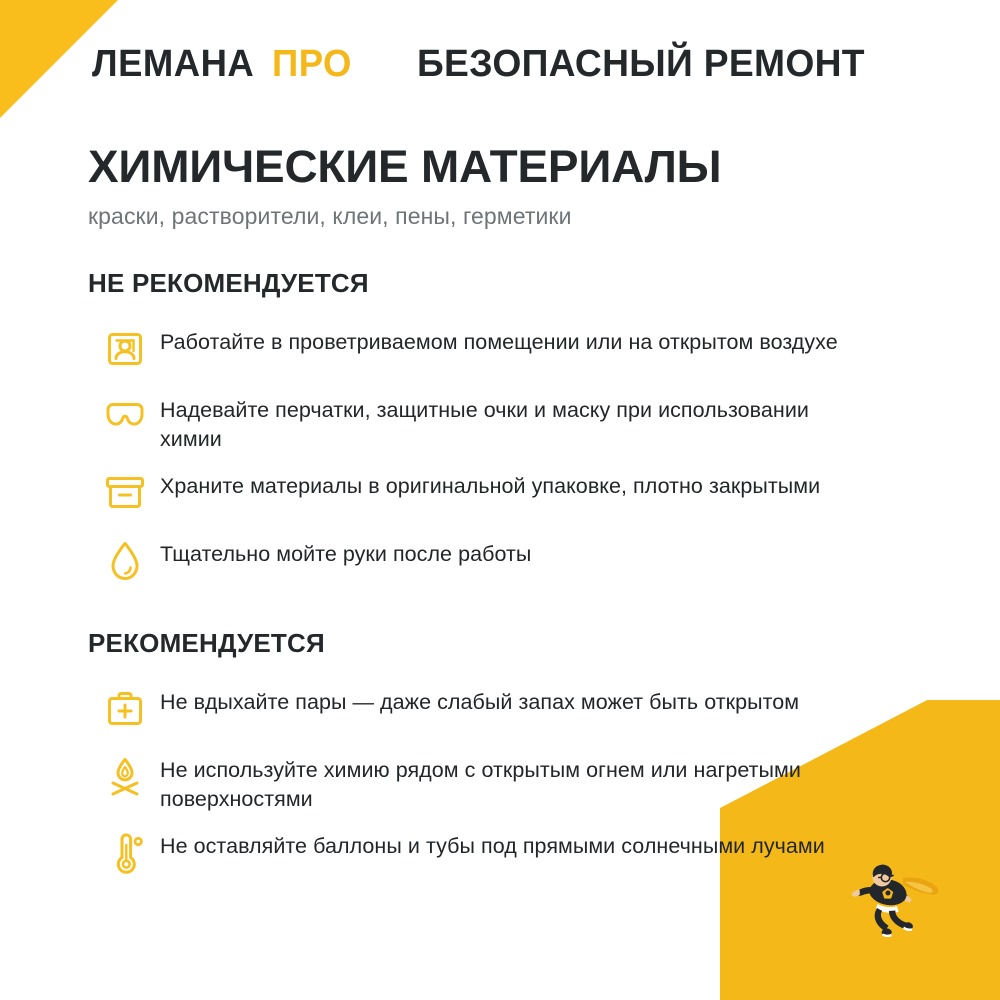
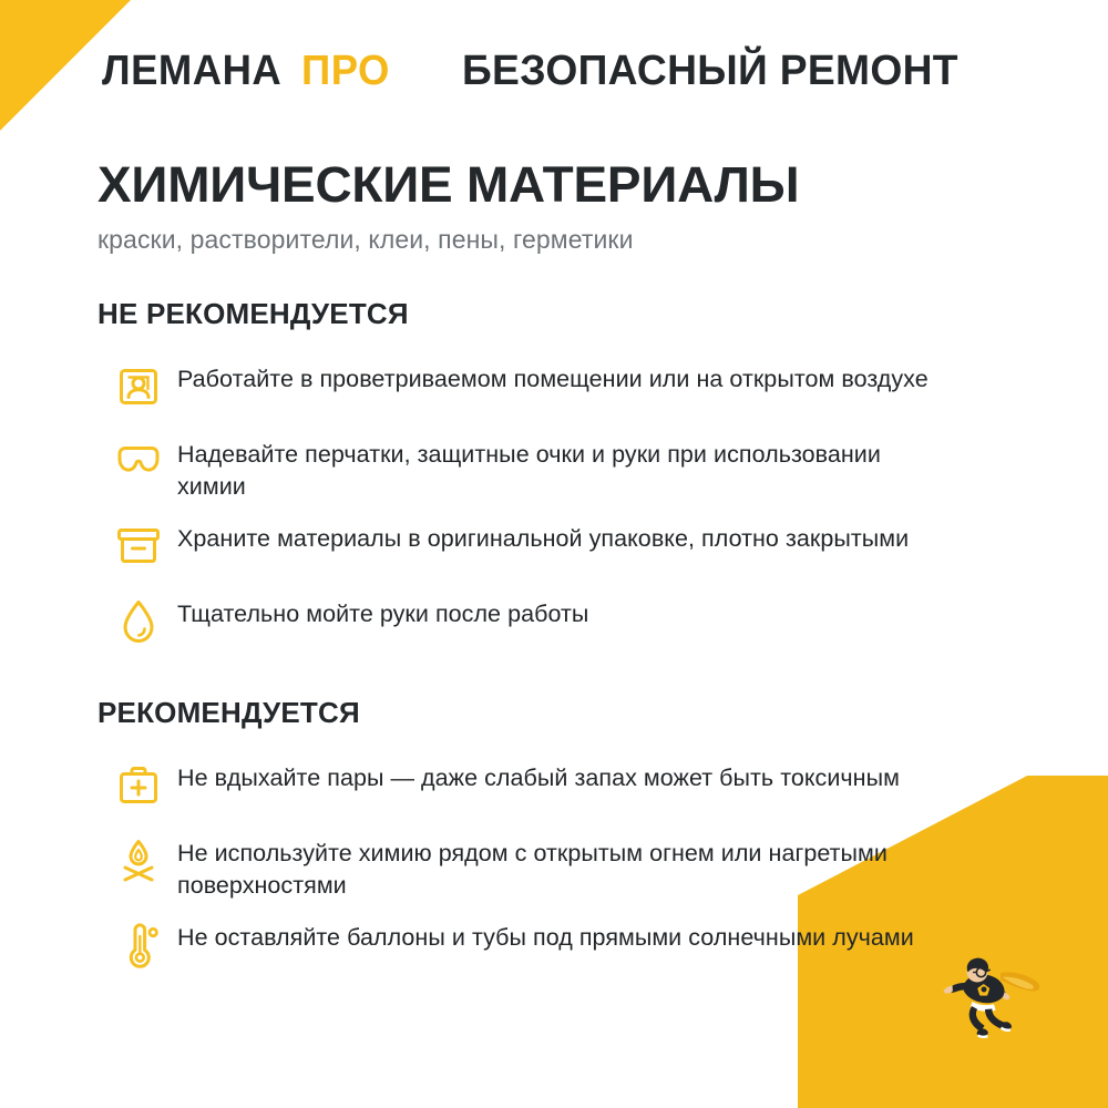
  ЛЕМАНА
  ПРО
  БЕЗОПАСНЫЙ РЕМОНТ
  ХИМИЧЕСКИЕ МАТЕРИАЛЫ
  краски, растворители, клеи, пены, герметики
  НЕ РЕКОМЕНДУЕТСЯ
  Работайте в проветриваемом помещении или на открытом воздухе
- Надевайте перчатки, защитные очки и маску при использовании химии
+ Надевайте перчатки, защитные очки и руки при использовании химии
  Храните материалы в оригинальной упаковке, плотно закрытыми
  Тщательно мойте руки после работы
  РЕКОМЕНДУЕТСЯ
- Не вдыхайте пары — даже слабый запах может быть открытом
+ Не вдыхайте пары — даже слабый запах может быть токсичным
  Не используйте химию рядом с открытым огнем или нагретыми поверхностями
  Не оставляйте баллоны и тубы под прямыми солнечными лучами
